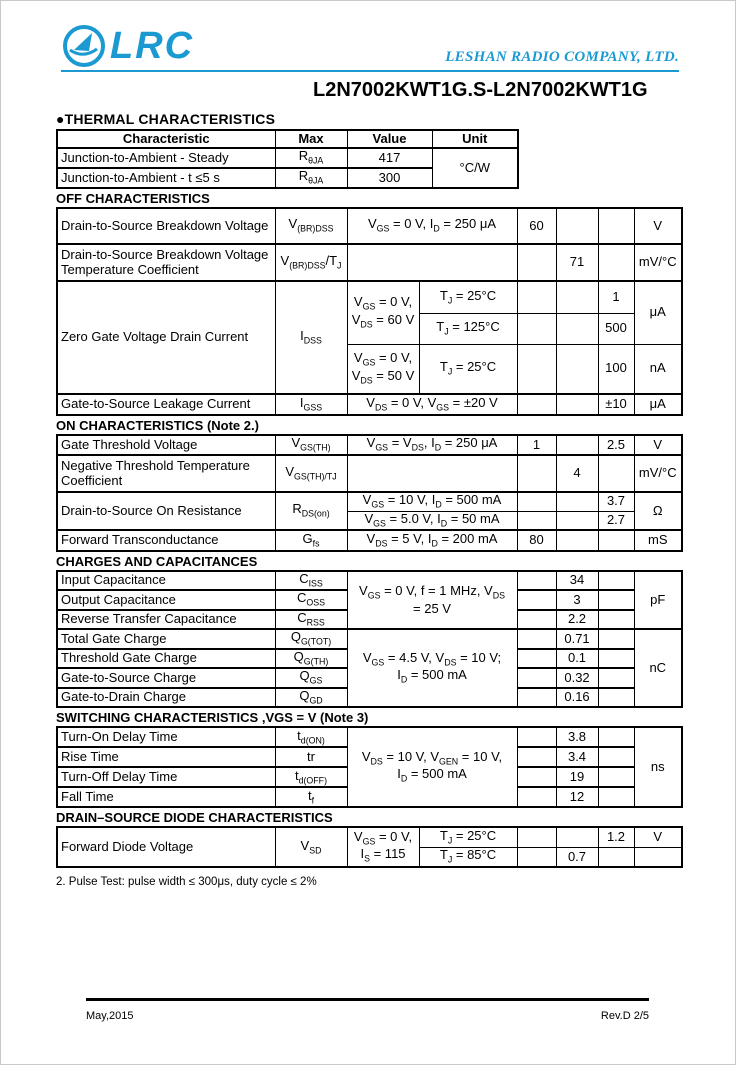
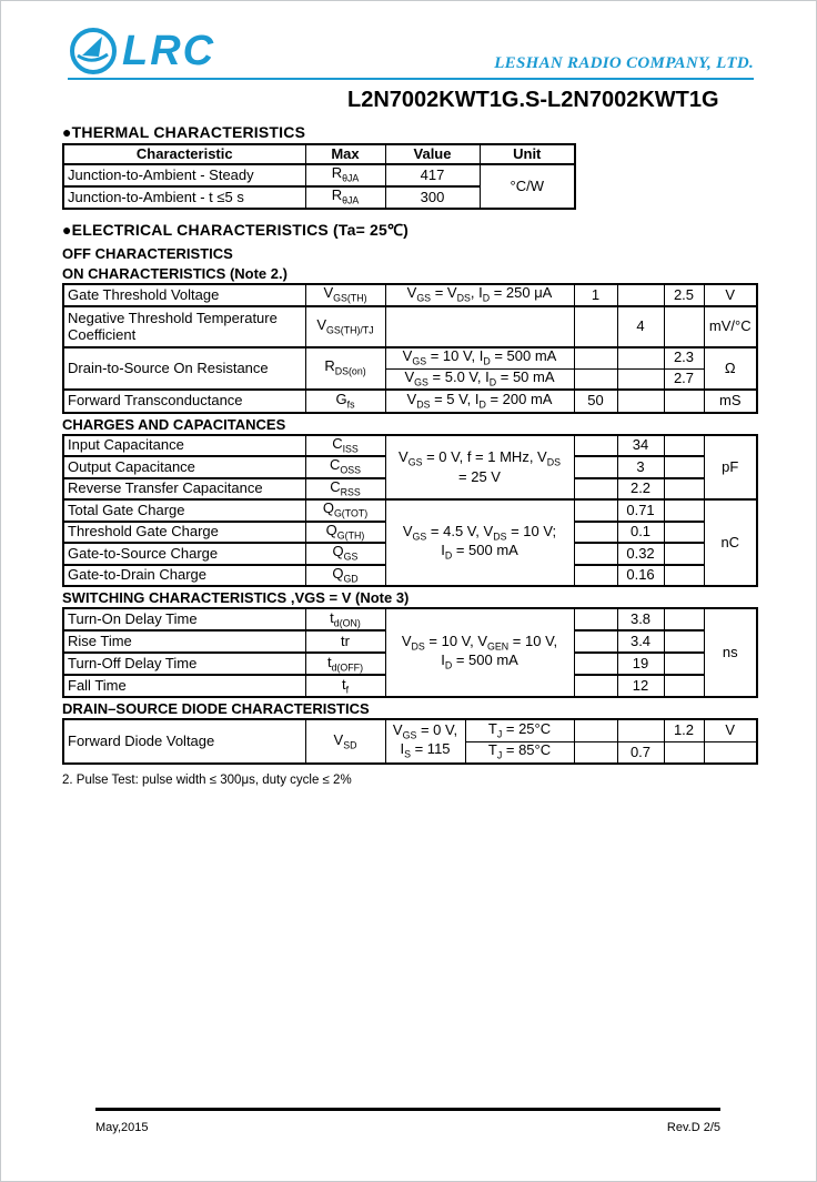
  LRC
  LESHAN RADIO COMPANY, LTD.
  L2N7002KWT1G.S-L2N7002KWT1G
  ●THERMAL CHARACTERISTICS
  Characteristic	Max	Value	Unit
  Junction-to-Ambient - Steady	RθJA	417	°C/W
  Junction-to-Ambient - t ≤5 s	RθJA	300
+ ●ELECTRICAL CHARACTERISTICS (Ta= 25℃)
  OFF CHARACTERISTICS
- Drain-to-Source Breakdown Voltage	V(BR)DSS	VGS = 0 V, ID = 250 μA	60			V
- Drain-to-Source Breakdown Voltage Temperature Coefficient	V(BR)DSS/TJ			71		mV/°C
- Zero Gate Voltage Drain Current	IDSS	VGS = 0 V,VDS = 60 V	TJ = 25°C			1	μA
- TJ = 125°C			500
- VGS = 0 V,VDS = 50 V	TJ = 25°C			100	nA
- Gate-to-Source Leakage Current	IGSS	VDS = 0 V, VGS = ±20 V			±10	μA
  ON CHARACTERISTICS (Note 2.)
  Gate Threshold Voltage	VGS(TH)	VGS = VDS, ID = 250 μA	1		2.5	V
  Negative Threshold Temperature Coefficient	VGS(TH)/TJ			4		mV/°C
- Drain-to-Source On Resistance	RDS(on)	VGS = 10 V, ID = 500 mA			3.7	Ω
+ Drain-to-Source On Resistance	RDS(on)	VGS = 10 V, ID = 500 mA			2.3	Ω
  VGS = 5.0 V, ID = 50 mA			2.7
- Forward Transconductance	Gfs	VDS = 5 V, ID = 200 mA	80			mS
+ Forward Transconductance	Gfs	VDS = 5 V, ID = 200 mA	50			mS
  CHARGES AND CAPACITANCES
  Input Capacitance	CISS	VGS = 0 V, f = 1 MHz, VDS= 25 V		34		pF
  Output Capacitance	COSS		3
  Reverse Transfer Capacitance	CRSS		2.2
  Total Gate Charge	QG(TOT)	VGS = 4.5 V, VDS = 10 V;ID = 500 mA		0.71		nC
  Threshold Gate Charge	QG(TH)		0.1
  Gate-to-Source Charge	QGS		0.32
  Gate-to-Drain Charge	QGD		0.16
  SWITCHING CHARACTERISTICS ,VGS = V (Note 3)
  Turn-On Delay Time	td(ON)	VDS = 10 V, VGEN = 10 V,ID = 500 mA		3.8		ns
  Rise Time	tr		3.4
  Turn-Off Delay Time	td(OFF)		19
  Fall Time	tf		12
  DRAIN–SOURCE DIODE CHARACTERISTICS
  Forward Diode Voltage	VSD	VGS = 0 V,IS = 115	TJ = 25°C			1.2	V
  TJ = 85°C		0.7
  2. Pulse Test: pulse width ≤ 300μs, duty cycle ≤ 2%
  May,2015
  Rev.D 2/5
